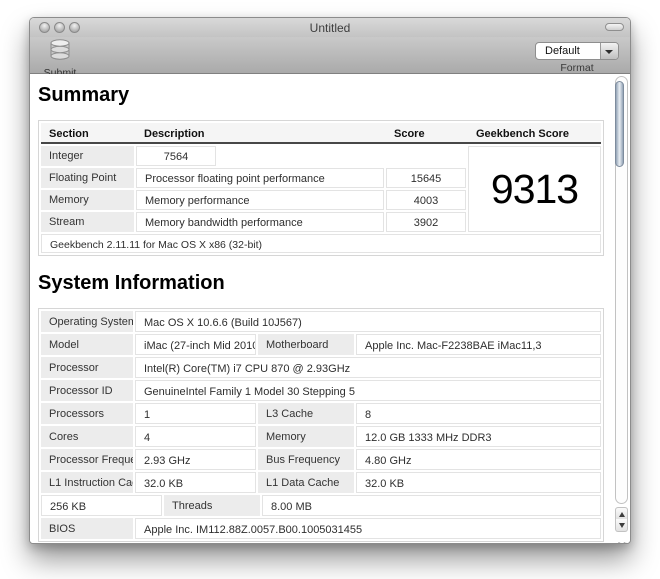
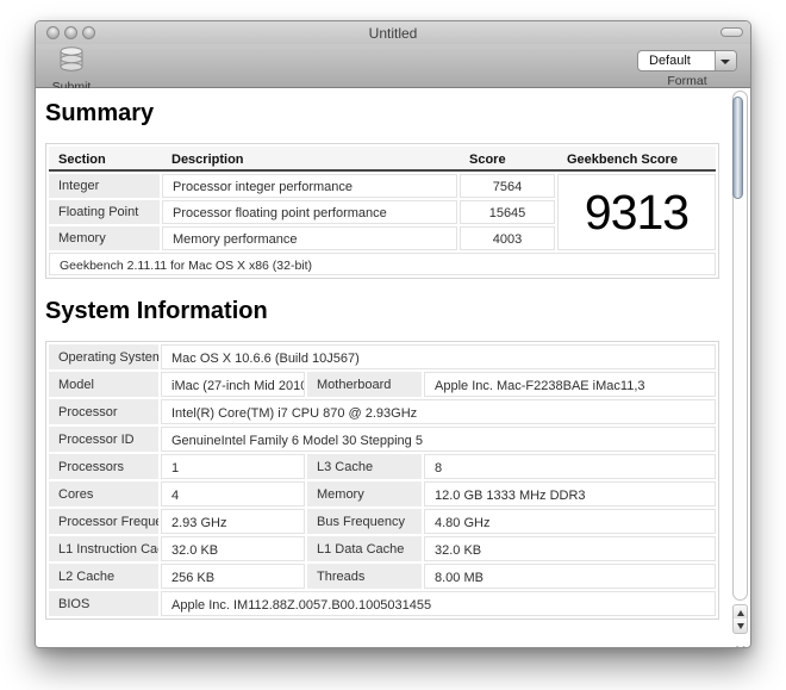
  Untitled
  Submit
  Default
  Format
  Summary
  Section
  Description
  Score
  Geekbench Score
  Integer
+ Processor integer performance
  7564
  Floating Point
  Processor floating point performance
  15645
  Memory
  Memory performance
  4003
- Stream
- Memory bandwidth performance
- 3902
  9313
  Geekbench 2.11.11 for Mac OS X x86 (32-bit)
  System Information
  Operating System
  Mac OS X 10.6.6 (Build 10J567)
  Model
  iMac (27-inch Mid 2010
  Motherboard
  Apple Inc. Mac-F2238BAE iMac11,3
  Processor
  Intel(R) Core(TM) i7 CPU 870 @ 2.93GHz
  Processor ID
- GenuineIntel Family 1 Model 30 Stepping 5
+ GenuineIntel Family 6 Model 30 Stepping 5
  Processors
  1
  L3 Cache
  8
  Cores
  4
  Memory
  12.0 GB 1333 MHz DDR3
  Processor Frequ
  2.93 GHz
  Bus Frequency
  4.80 GHz
  L1 Instruction Ca
  32.0 KB
  L1 Data Cache
  32.0 KB
+ L2 Cache
  256 KB
  Threads
  8.00 MB
  BIOS
  Apple Inc. IM112.88Z.0057.B00.1005031455
